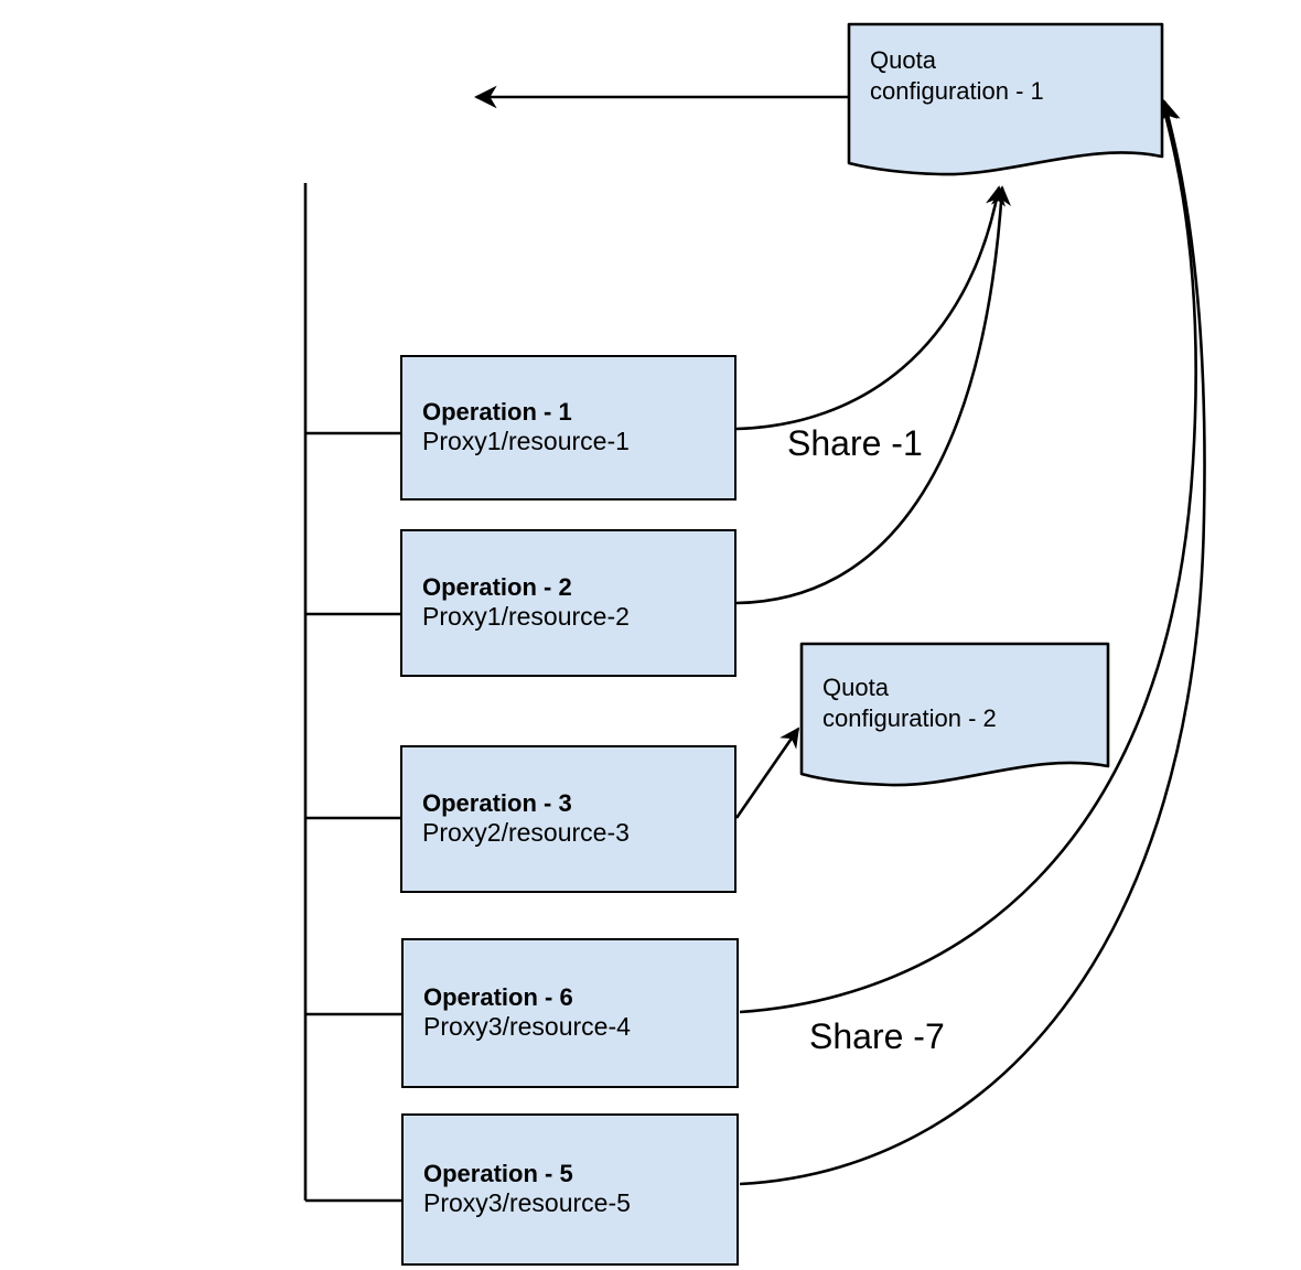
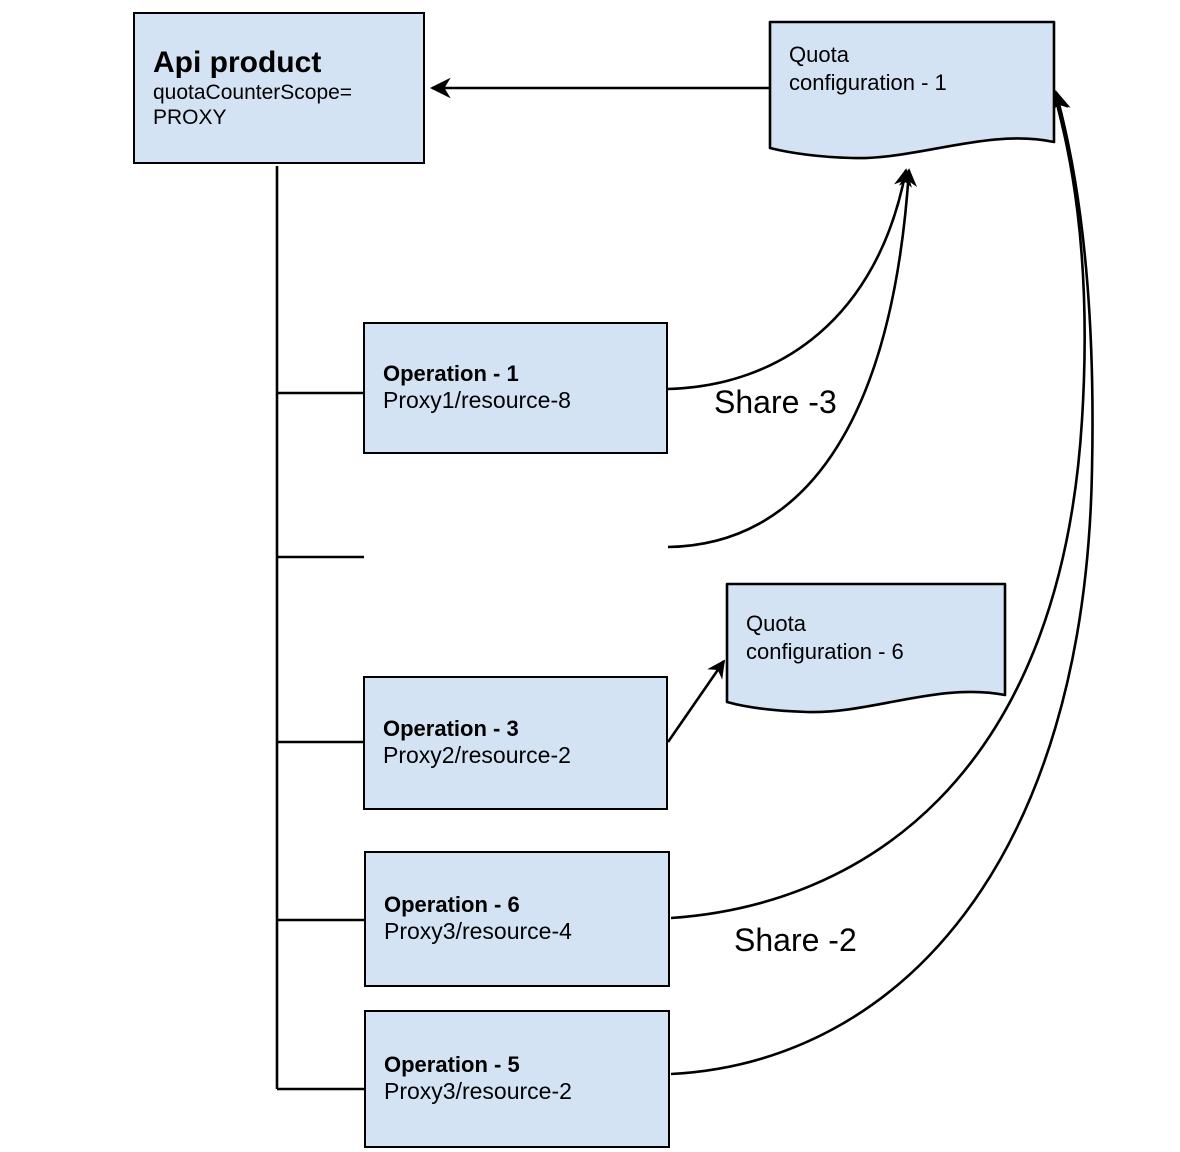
+ Api product
+ quotaCounterScope=
+ PROXY
  Quota
  configuration - 1
  Quota
- configuration - 2
+ configuration - 6
  Operation - 1
- Proxy1/resource-1
+ Proxy1/resource-8
- Operation - 2
- Proxy1/resource-2
  Operation - 3
- Proxy2/resource-3
+ Proxy2/resource-2
  Operation - 6
  Proxy3/resource-4
  Operation - 5
- Proxy3/resource-5
+ Proxy3/resource-2
- Share -1
+ Share -3
- Share -7
+ Share -2
